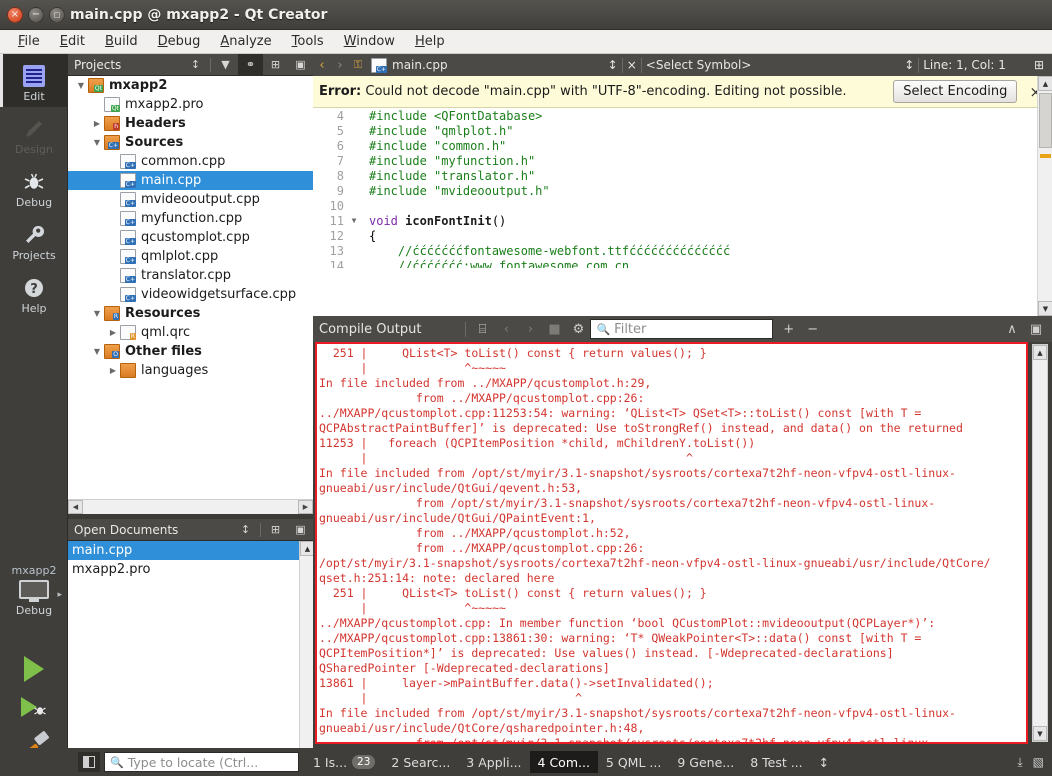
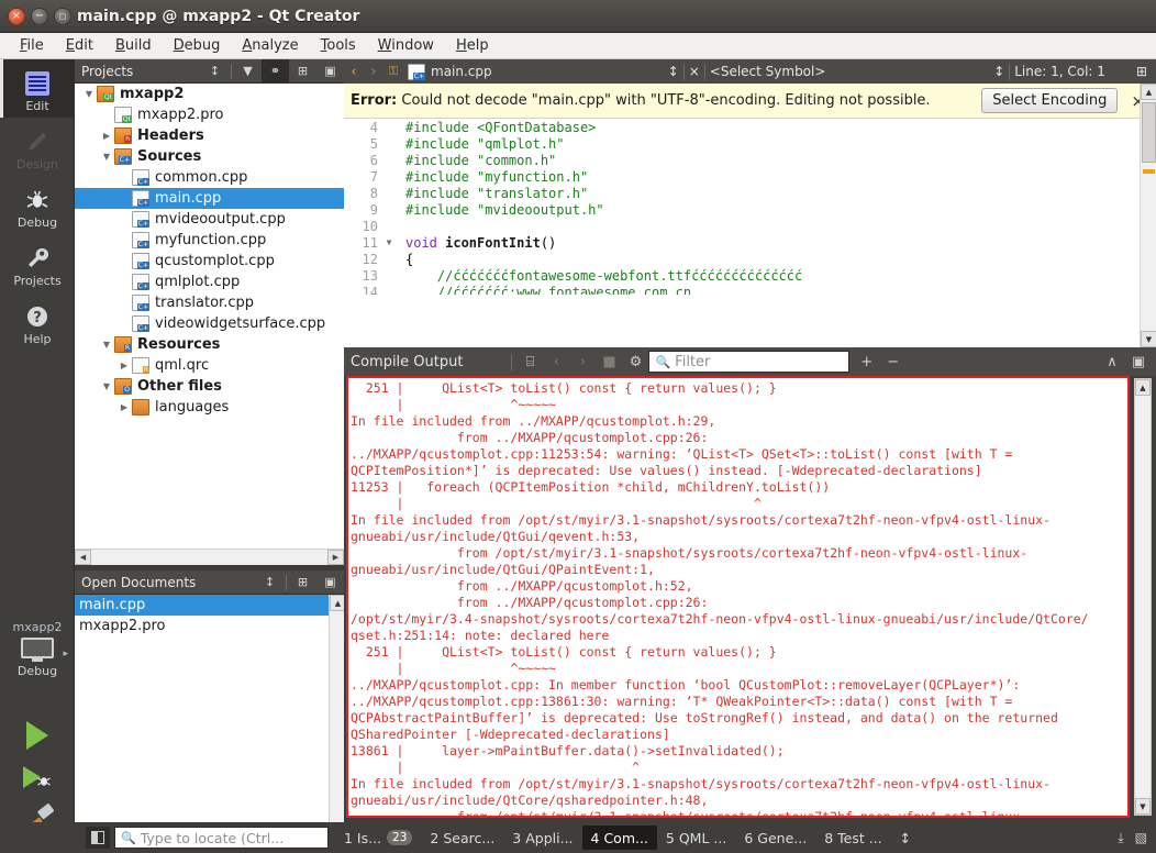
  ×
  −
  □
  main.cpp @ mxapp2 - Qt Creator
  File
  Edit
  Build
  Debug
  Analyze
  Tools
  Window
  Help
  Edit
  Design
  Debug
  Projects
  ?
  Help
  mxapp2
  ▸
  Debug
  Projects
  ↕
  ▼
  ⚭
  ⊞
  ▣
  ▼
  mxapp2
  mxapp2.pro
  ▶
  Headers
  ▼
  Sources
  common.cpp
  main.cpp
  mvideooutput.cpp
  myfunction.cpp
  qcustomplot.cpp
  qmlplot.cpp
  translator.cpp
  videowidgetsurface.cpp
  ▼
  Resources
  ▶
  qml.qrc
  ▼
  Other files
  ▶
  languages
  ◀
  ▶
  Open Documents
  ↕
  ⊞
  ▣
  main.cpp
  mxapp2.pro
  ▲
  ‹
  ›
  ⚿
  main.cpp
  ↕
  ×
  <Select Symbol>
  ↕
  Line: 1, Col: 1
  ⊞
  Error: Could not decode "main.cpp" with "UTF-8"-encoding. Editing not possible.
  Select Encoding
  ×
  4
  #include <QFontDatabase>
  5
  #include "qmlplot.h"
  6
  #include "common.h"
  7
  #include "myfunction.h"
  8
  #include "translator.h"
  9
  #include "mvideooutput.h"
  10
  11
  ▼
  void iconFontInit()
  12
  {
  13
  //ćććććććfontawesome-webfont.ttfćććććććććććććć
  14
  //ććććććć:www.fontawesome.com.cn
  ▲
  ▼
  Compile Output
  ⌸
  ‹
  ›
  ■
  ⚙
  🔍
  Filter
  +
  −
  ∧
  ▣
  251 | QList<T> toList() const { return values(); }
  | ^~~~~~
  In file included from ../MXAPP/qcustomplot.h:29,
  from ../MXAPP/qcustomplot.cpp:26:
  ../MXAPP/qcustomplot.cpp:11253:54: warning: ‘QList<T> QSet<T>::toList() const [with T =
- QCPAbstractPaintBuffer]’ is deprecated: Use toStrongRef() instead, and data() on the returned
+ QCPItemPosition*]’ is deprecated: Use values() instead. [-Wdeprecated-declarations]
  11253 | foreach (QCPItemPosition *child, mChildrenY.toList())
  | ^
  In file included from /opt/st/myir/3.1-snapshot/sysroots/cortexa7t2hf-neon-vfpv4-ostl-linux-
  gnueabi/usr/include/QtGui/qevent.h:53,
  from /opt/st/myir/3.1-snapshot/sysroots/cortexa7t2hf-neon-vfpv4-ostl-linux-
  gnueabi/usr/include/QtGui/QPaintEvent:1,
  from ../MXAPP/qcustomplot.h:52,
  from ../MXAPP/qcustomplot.cpp:26:
- /opt/st/myir/3.1-snapshot/sysroots/cortexa7t2hf-neon-vfpv4-ostl-linux-gnueabi/usr/include/QtCore/
+ /opt/st/myir/3.4-snapshot/sysroots/cortexa7t2hf-neon-vfpv4-ostl-linux-gnueabi/usr/include/QtCore/
  qset.h:251:14: note: declared here
  251 | QList<T> toList() const { return values(); }
  | ^~~~~~
- ../MXAPP/qcustomplot.cpp: In member function ‘bool QCustomPlot::mvideooutput(QCPLayer*)’:
+ ../MXAPP/qcustomplot.cpp: In member function ‘bool QCustomPlot::removeLayer(QCPLayer*)’:
  ../MXAPP/qcustomplot.cpp:13861:30: warning: ‘T* QWeakPointer<T>::data() const [with T =
- QCPItemPosition*]’ is deprecated: Use values() instead. [-Wdeprecated-declarations]
+ QCPAbstractPaintBuffer]’ is deprecated: Use toStrongRef() instead, and data() on the returned
  QSharedPointer [-Wdeprecated-declarations]
  13861 | layer->mPaintBuffer.data()->setInvalidated();
  | ^
  In file included from /opt/st/myir/3.1-snapshot/sysroots/cortexa7t2hf-neon-vfpv4-ostl-linux-
  gnueabi/usr/include/QtCore/qsharedpointer.h:48,
  from /opt/st/myir/3.1-snapshot/sysroots/cortexa7t2hf-neon-vfpv4-ostl-linux-
  ▲
  ▼
  🔍
  Type to locate (Ctrl...
  1 Is...
  23
  2 Searc...
  3 Appli...
  4 Com...
  5 QML ...
- 9 Gene...
+ 6 Gene...
  8 Test ...
  ↕
  ⤓
  ▧
